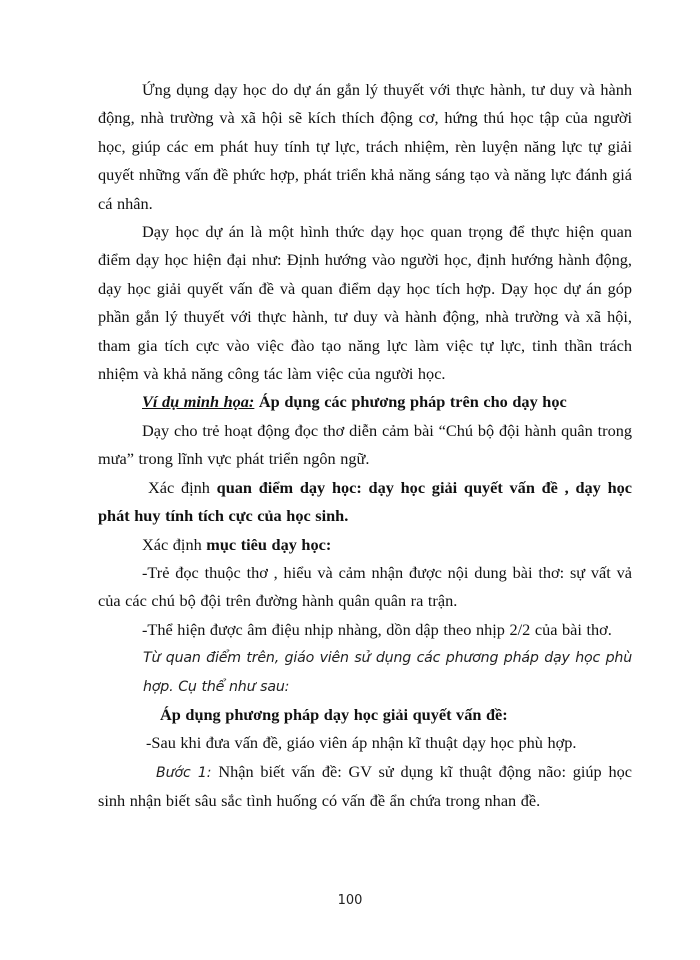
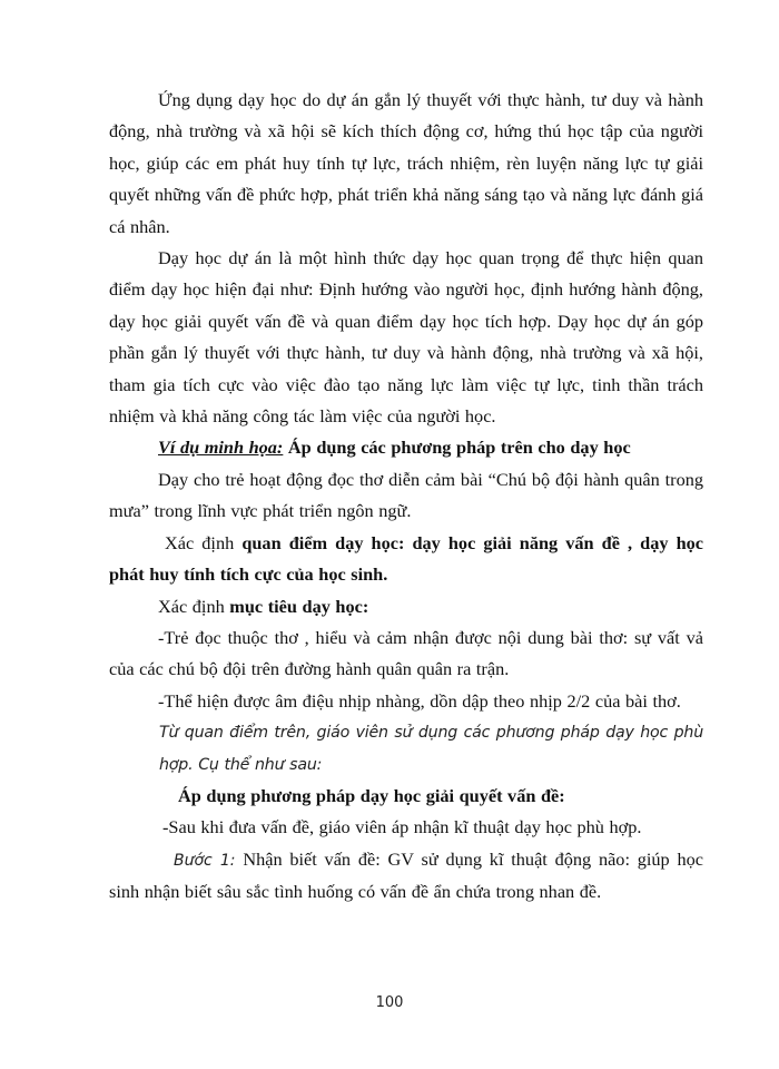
  Ứng dụng dạy học do dự án gắn lý thuyết với thực hành, tư duy và hành động, nhà trường và xã hội sẽ kích thích động cơ, hứng thú học tập của người học, giúp các em phát huy tính tự lực, trách nhiệm, rèn luyện năng lực tự giải quyết những vấn đề phức hợp, phát triển khả năng sáng tạo và năng lực đánh giá cá nhân.
  Dạy học dự án là một hình thức dạy học quan trọng để thực hiện quan điểm dạy học hiện đại như: Định hướng vào người học, định hướng hành động, dạy học giải quyết vấn đề và quan điểm dạy học tích hợp. Dạy học dự án góp phần gắn lý thuyết với thực hành, tư duy và hành động, nhà trường và xã hội, tham gia tích cực vào việc đào tạo năng lực làm việc tự lực, tinh thần trách nhiệm và khả năng công tác làm việc của người học.
  Ví dụ minh họa: Áp dụng các phương pháp trên cho dạy học
  Dạy cho trẻ hoạt động đọc thơ diễn cảm bài “Chú bộ đội hành quân trong mưa” trong lĩnh vực phát triển ngôn ngữ.
- Xác định quan điểm dạy học: dạy học giải quyết vấn đề , dạy học phát huy tính tích cực của học sinh.
+ Xác định quan điểm dạy học: dạy học giải năng vấn đề , dạy học phát huy tính tích cực của học sinh.
  Xác định mục tiêu dạy học:
  -Trẻ đọc thuộc thơ , hiểu và cảm nhận được nội dung bài thơ: sự vất vả của các chú bộ đội trên đường hành quân quân ra trận.
  -Thể hiện được âm điệu nhịp nhàng, dồn dập theo nhịp 2/2 của bài thơ.
  Từ quan điểm trên, giáo viên sử dụng các phương pháp dạy học phù hợp. Cụ thể như sau:
  Áp dụng phương pháp dạy học giải quyết vấn đề:
  -Sau khi đưa vấn đề, giáo viên áp nhận kĩ thuật dạy học phù hợp.
  Bước 1: Nhận biết vấn đề: GV sử dụng kĩ thuật động não: giúp học sinh nhận biết sâu sắc tình huống có vấn đề ẩn chứa trong nhan đề.
  100
